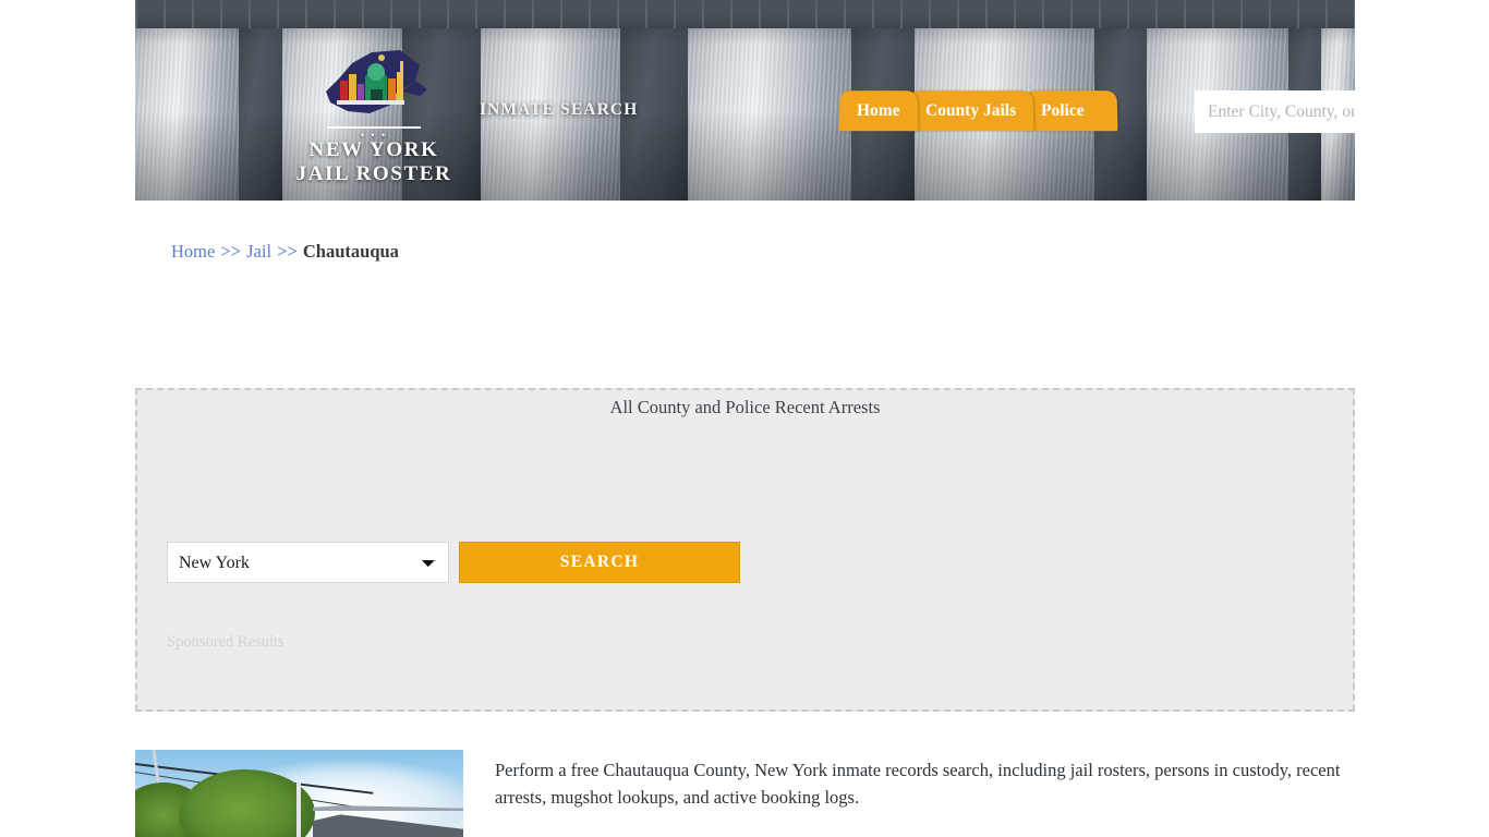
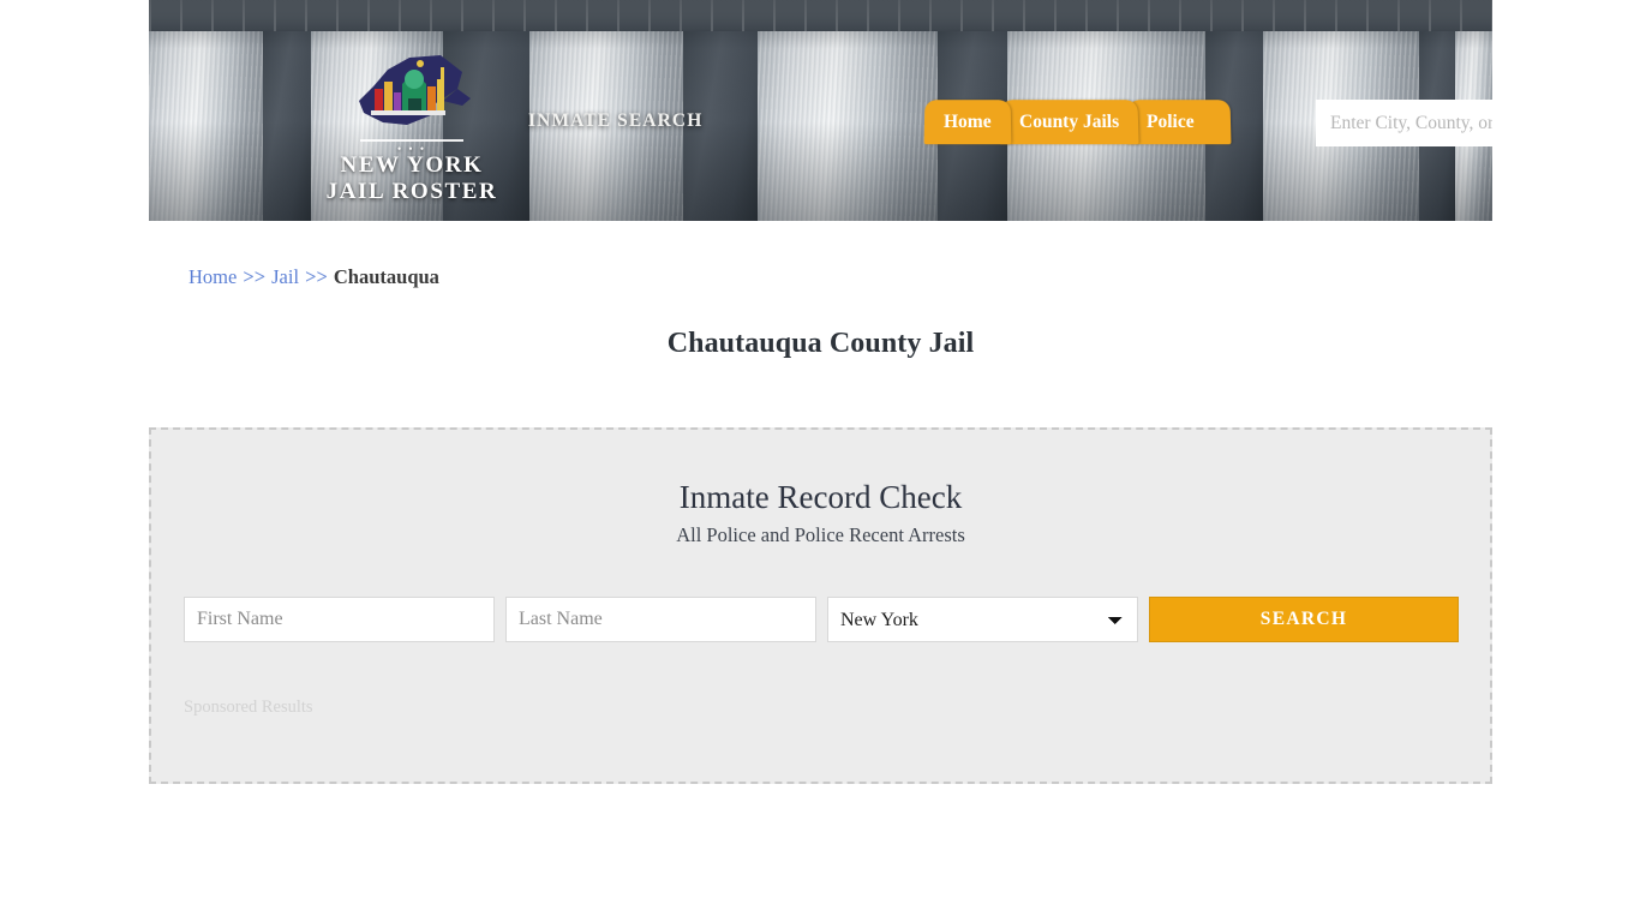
  • • •
  NEW YORK
  JAIL ROSTER
  INMATE SEARCH
  Home
  County Jails
  Police
  Enter City, County, or
  Home >> Jail >> Chautauqua
+ Chautauqua County Jail
+ Inmate Record Check
- All County and Police Recent Arrests
+ All Police and Police Recent Arrests
+ First Name
+ Last Name
  New York
  SEARCH
  Sponsored Results
- Perform a free Chautauqua County, New York inmate records search, including jail rosters, persons in custody, recent arrests, mugshot lookups, and active booking logs.
